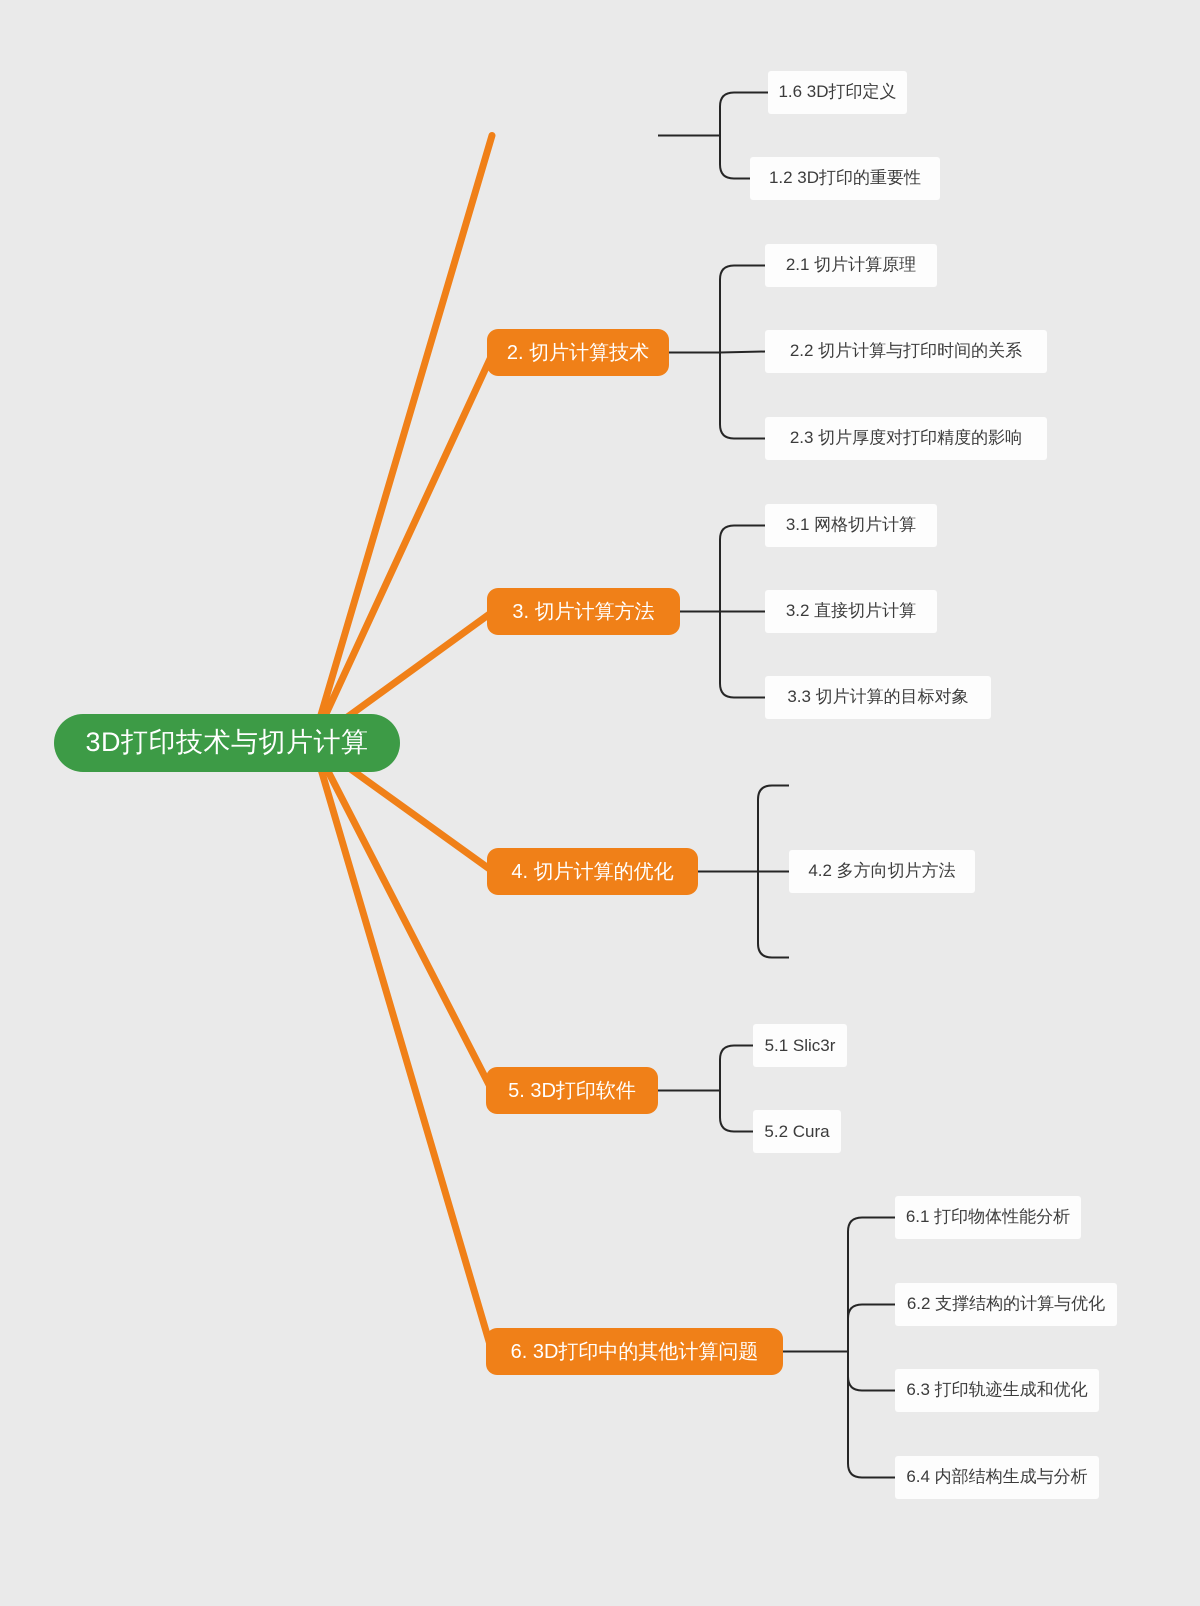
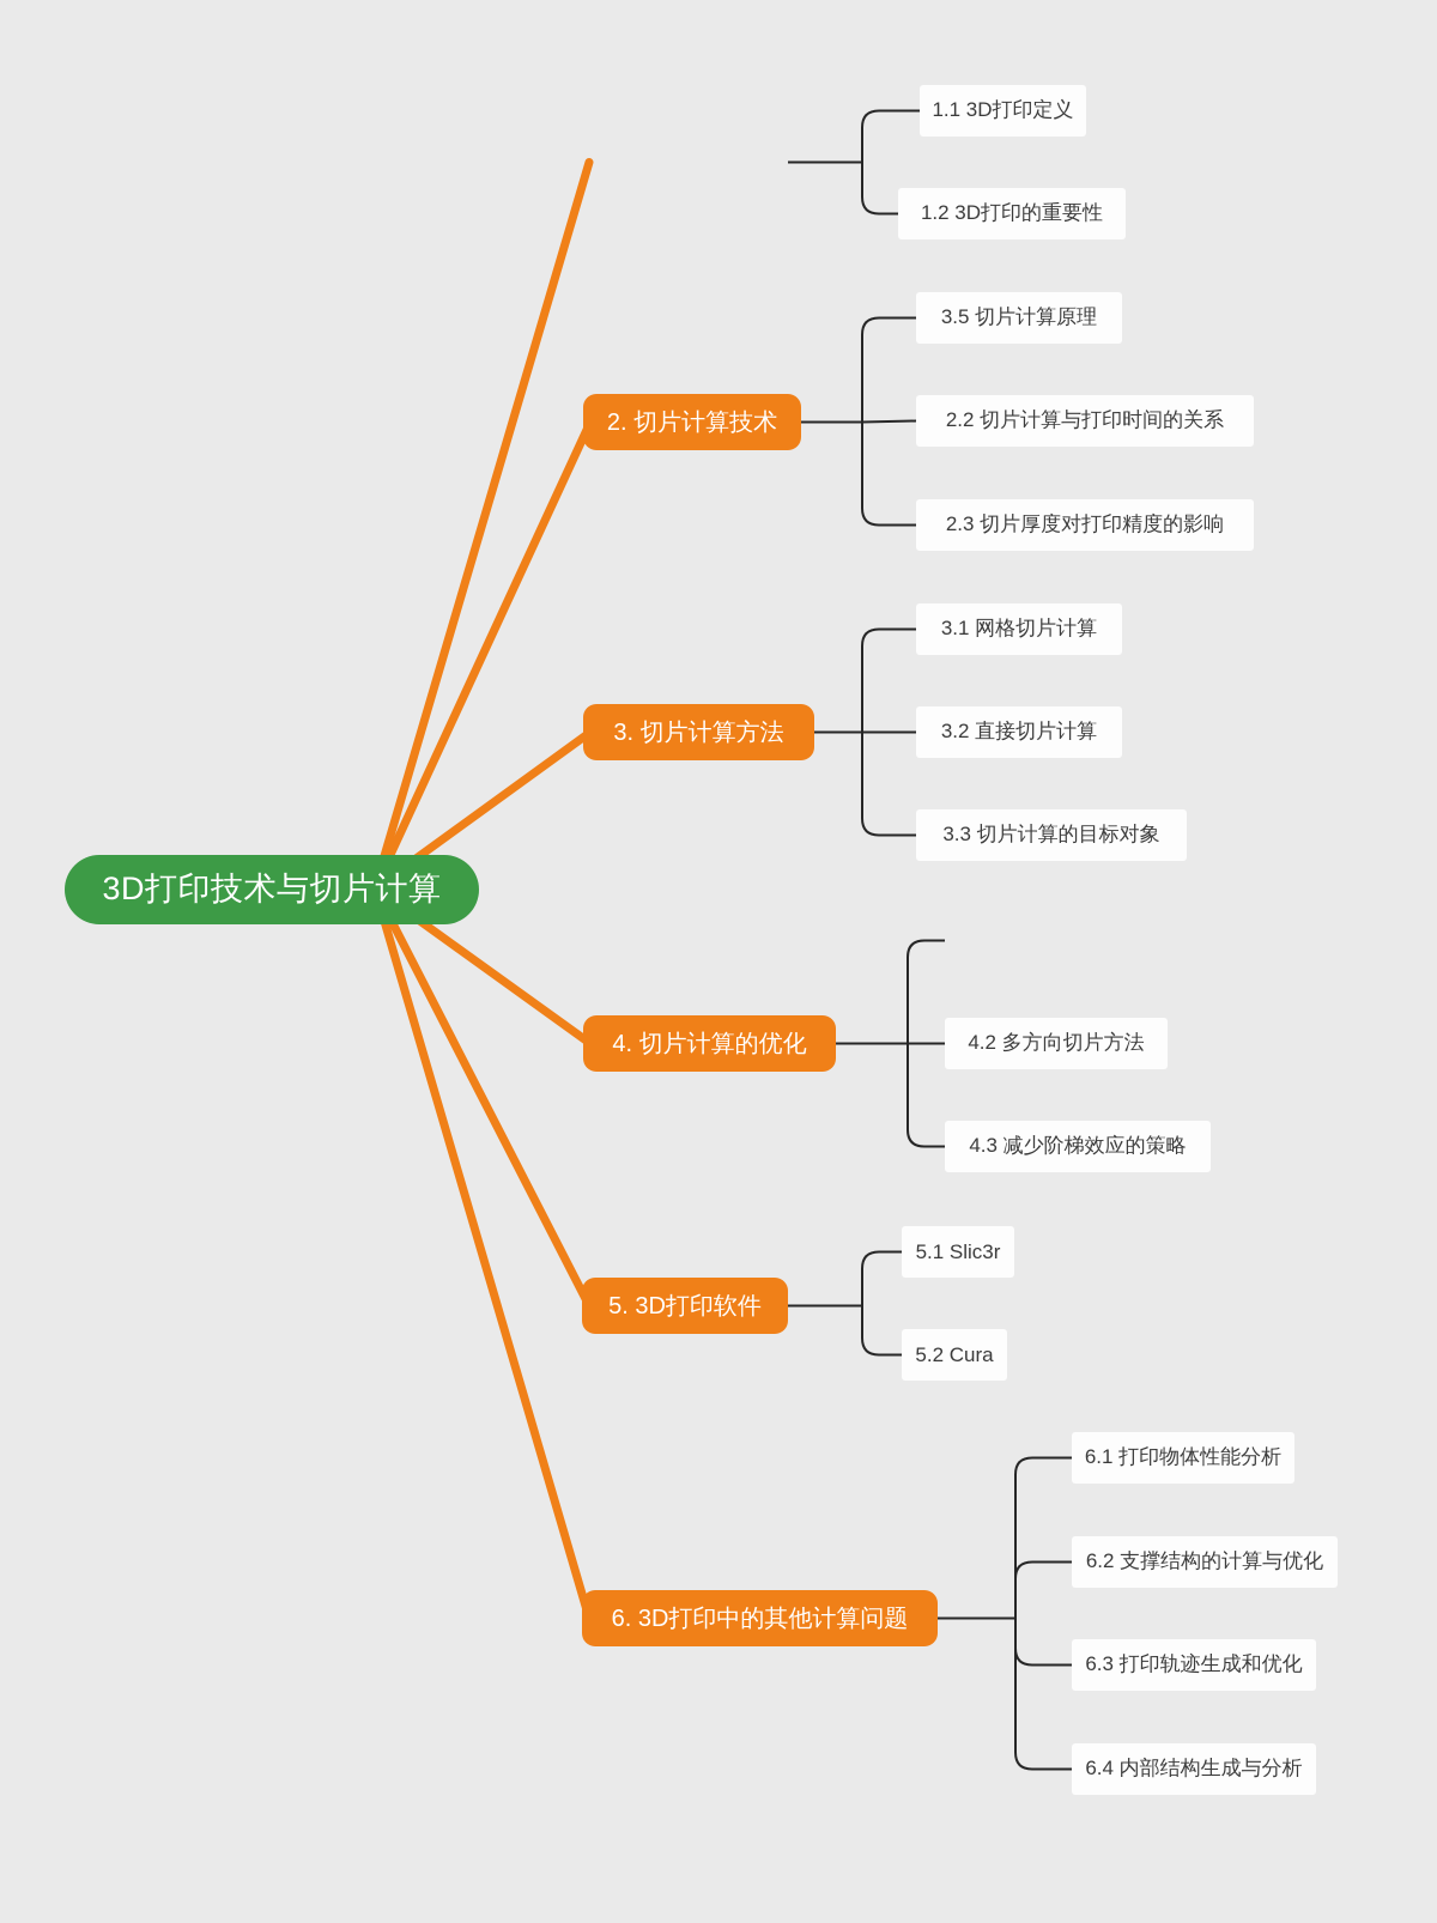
  3D打印技术与切片计算
- 1.6 3D打印定义
+ 1.1 3D打印定义
  1.2 3D打印的重要性
  2. 切片计算技术
- 2.1 切片计算原理
+ 3.5 切片计算原理
  2.2 切片计算与打印时间的关系
  2.3 切片厚度对打印精度的影响
  3. 切片计算方法
  3.1 网格切片计算
  3.2 直接切片计算
  3.3 切片计算的目标对象
  4. 切片计算的优化
  4.2 多方向切片方法
+ 4.3 减少阶梯效应的策略
  5. 3D打印软件
  5.1 Slic3r
  5.2 Cura
  6. 3D打印中的其他计算问题
  6.1 打印物体性能分析
  6.2 支撑结构的计算与优化
  6.3 打印轨迹生成和优化
  6.4 内部结构生成与分析
